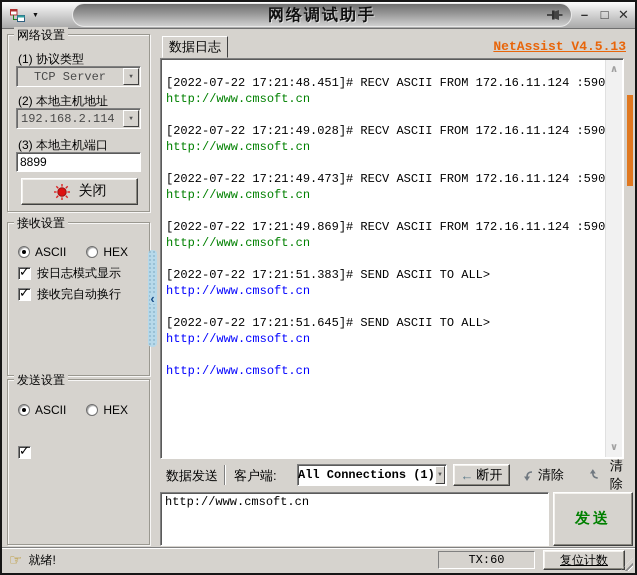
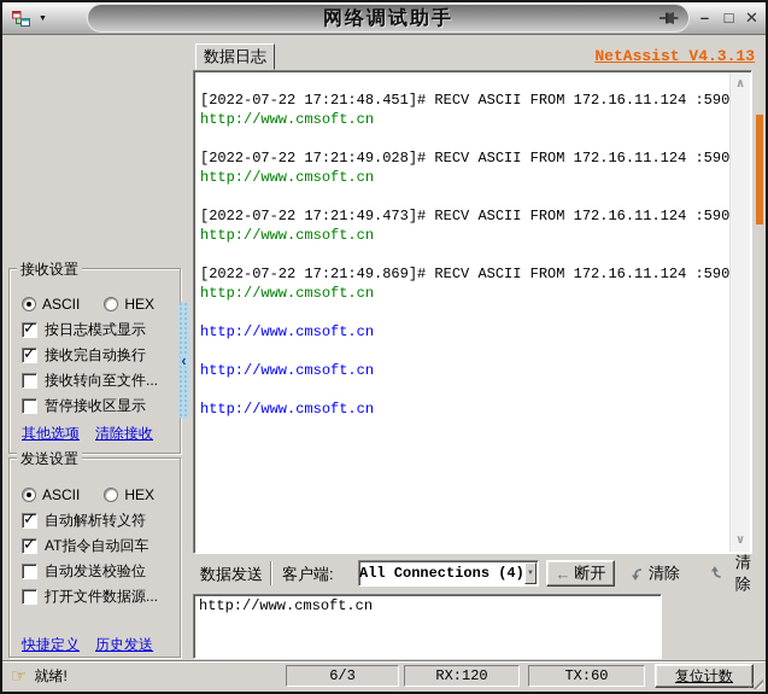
  网络调试助手
  –
  □
  ✕
- 网络设置
- (1) 协议类型
- TCP Server
- (2) 本地主机地址
- 192.168.2.114
- (3) 本地主机端口
- 8899
- 关闭
  接收设置
  ASCII
  HEX
  按日志模式显示
  接收完自动换行
+ 接收转向至文件...
+ 暂停接收区显示
+ 其他选项
+ 清除接收
  发送设置
  ASCII
  HEX
+ 自动解析转义符
+ AT指令自动回车
+ 自动发送校验位
+ 打开文件数据源...
+ 快捷定义
+ 历史发送
  ‹
  数据日志
- NetAssist V4.5.13
+ NetAssist V4.3.13
  [2022-07-22 17:21:48.451]# RECV ASCII FROM 172.16.11.124 :590
  http://www.cmsoft.cn
  [2022-07-22 17:21:49.028]# RECV ASCII FROM 172.16.11.124 :590
  http://www.cmsoft.cn
  [2022-07-22 17:21:49.473]# RECV ASCII FROM 172.16.11.124 :590
  http://www.cmsoft.cn
  [2022-07-22 17:21:49.869]# RECV ASCII FROM 172.16.11.124 :590
  http://www.cmsoft.cn
- [2022-07-22 17:21:51.383]# SEND ASCII TO ALL>
  http://www.cmsoft.cn
- [2022-07-22 17:21:51.645]# SEND ASCII TO ALL>
  http://www.cmsoft.cn
  http://www.cmsoft.cn
  ∧
  ∨
  数据发送
  客户端:
- All Connections (1)
+ All Connections (4)
  ←
  断开
  清除
  清除
  http://www.cmsoft.cn
- 发送
  ☞
  就绪!
+ 6/3
+ RX:120
  TX:60
  复位计数
